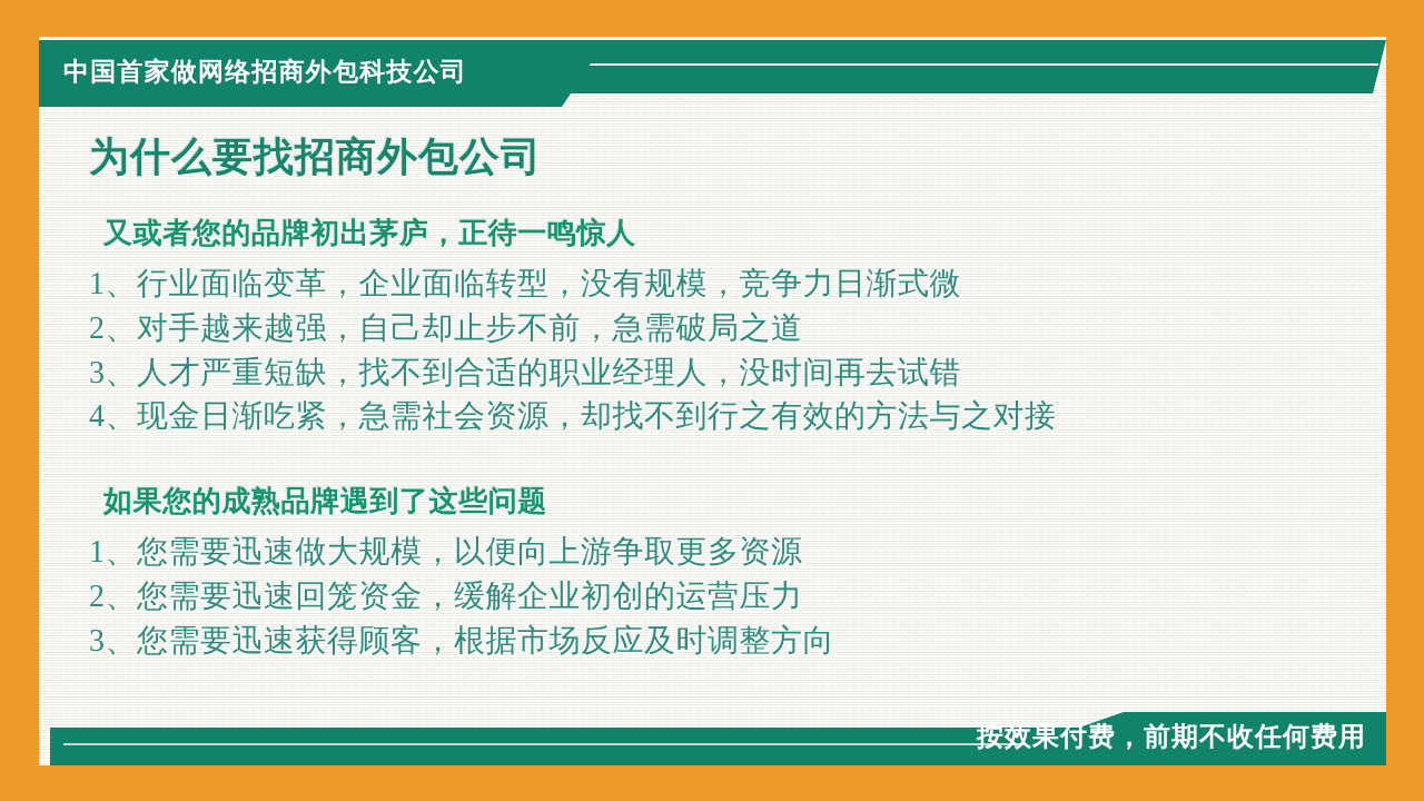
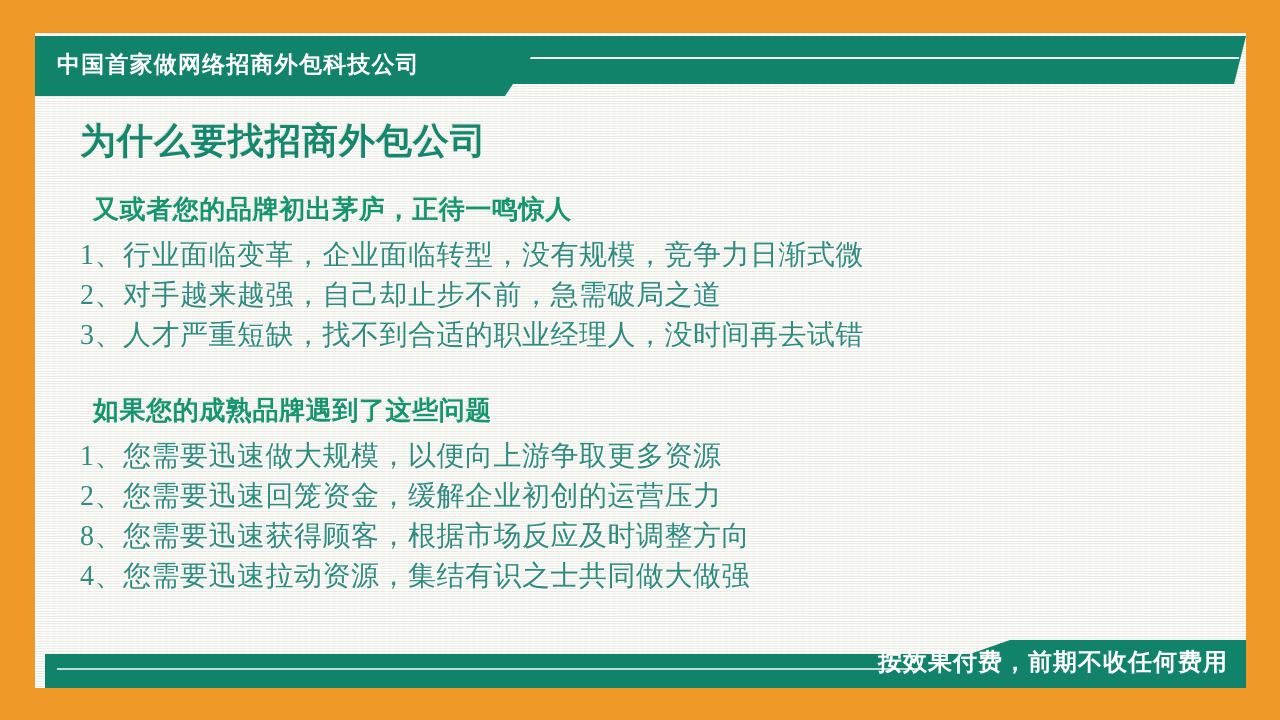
  中国首家做网络招商外包科技公司
  为什么要找招商外包公司
  又或者您的品牌初出茅庐，正待一鸣惊人
  1、行业面临变革，企业面临转型，没有规模，竞争力日渐式微
  2、对手越来越强，自己却止步不前，急需破局之道
  3、人才严重短缺，找不到合适的职业经理人，没时间再去试错
- 4、现金日渐吃紧，急需社会资源，却找不到行之有效的方法与之对接
  如果您的成熟品牌遇到了这些问题
  1、您需要迅速做大规模，以便向上游争取更多资源
  2、您需要迅速回笼资金，缓解企业初创的运营压力
- 3、您需要迅速获得顾客，根据市场反应及时调整方向
+ 8、您需要迅速获得顾客，根据市场反应及时调整方向
+ 4、您需要迅速拉动资源，集结有识之士共同做大做强
  按效果付费，前期不收任何费用
